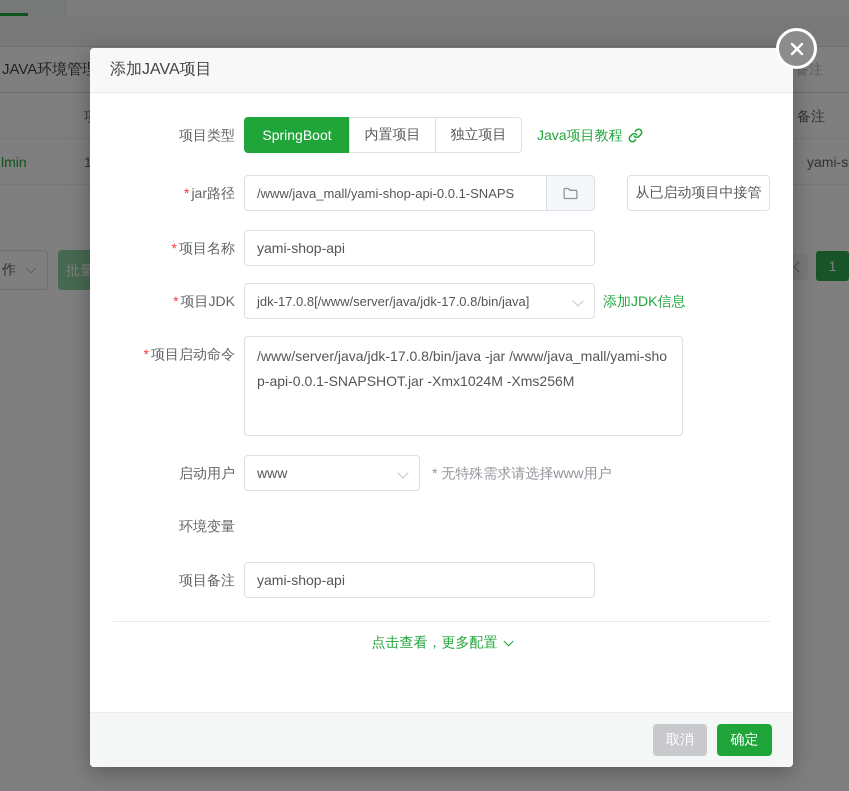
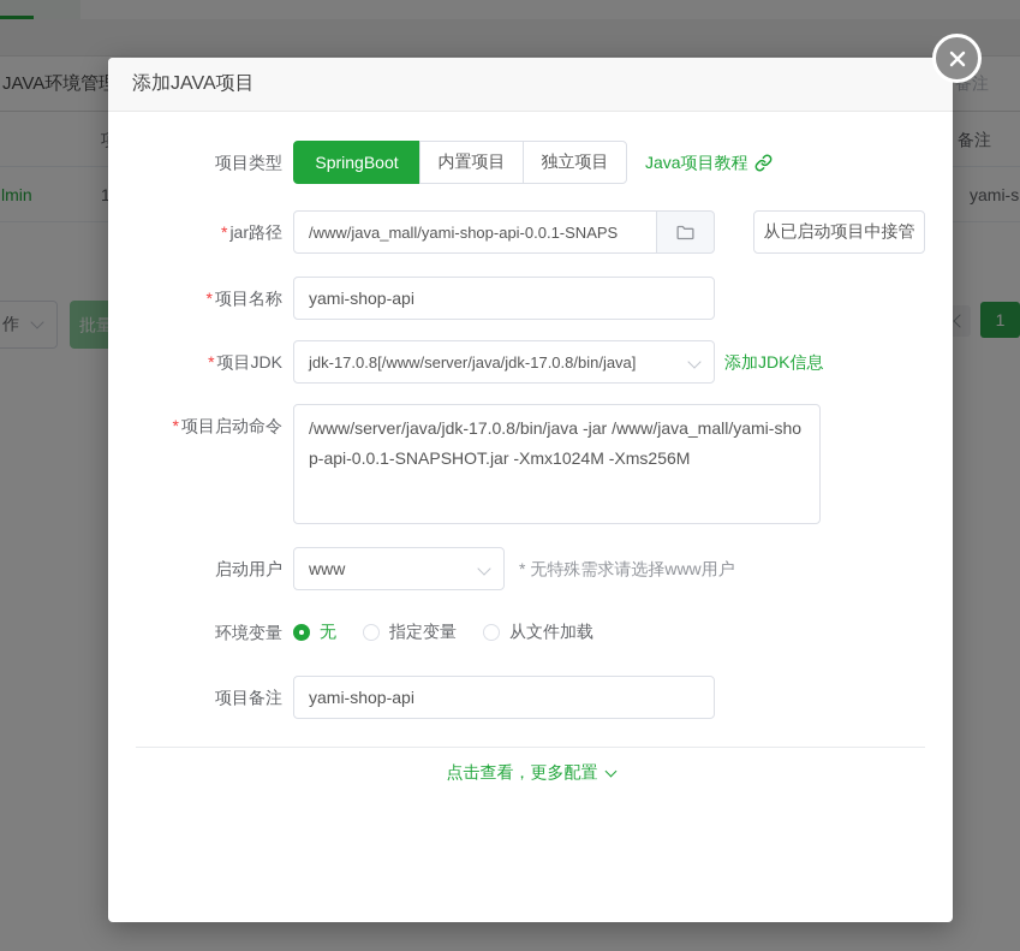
  JAVA环境管
  备注
  备注
  lmin
  1
  yami-s
  作
  批量
  1
  添加JAVA项目
  项目类型
  SpringBoot
  内置项目
  独立项目
  Java项目教程
  * jar路径
  /www/java_mall/yami-shop-api-0.0.1-SNAPS
  从已启动项目中接管
  * 项目名称
  yami-shop-api
  * 项目JDK
  jdk-17.0.8[/www/server/java/jdk-17.0.8/bin/java]
  添加JDK信息
  * 项目启动命令
  启动用户
  www
  * 无特殊需求请选择www用户
  环境变量
+ 无
+ 指定变量
+ 从文件加载
  项目备注
  yami-shop-api
  点击查看，更多配置
- 取消
- 确定
